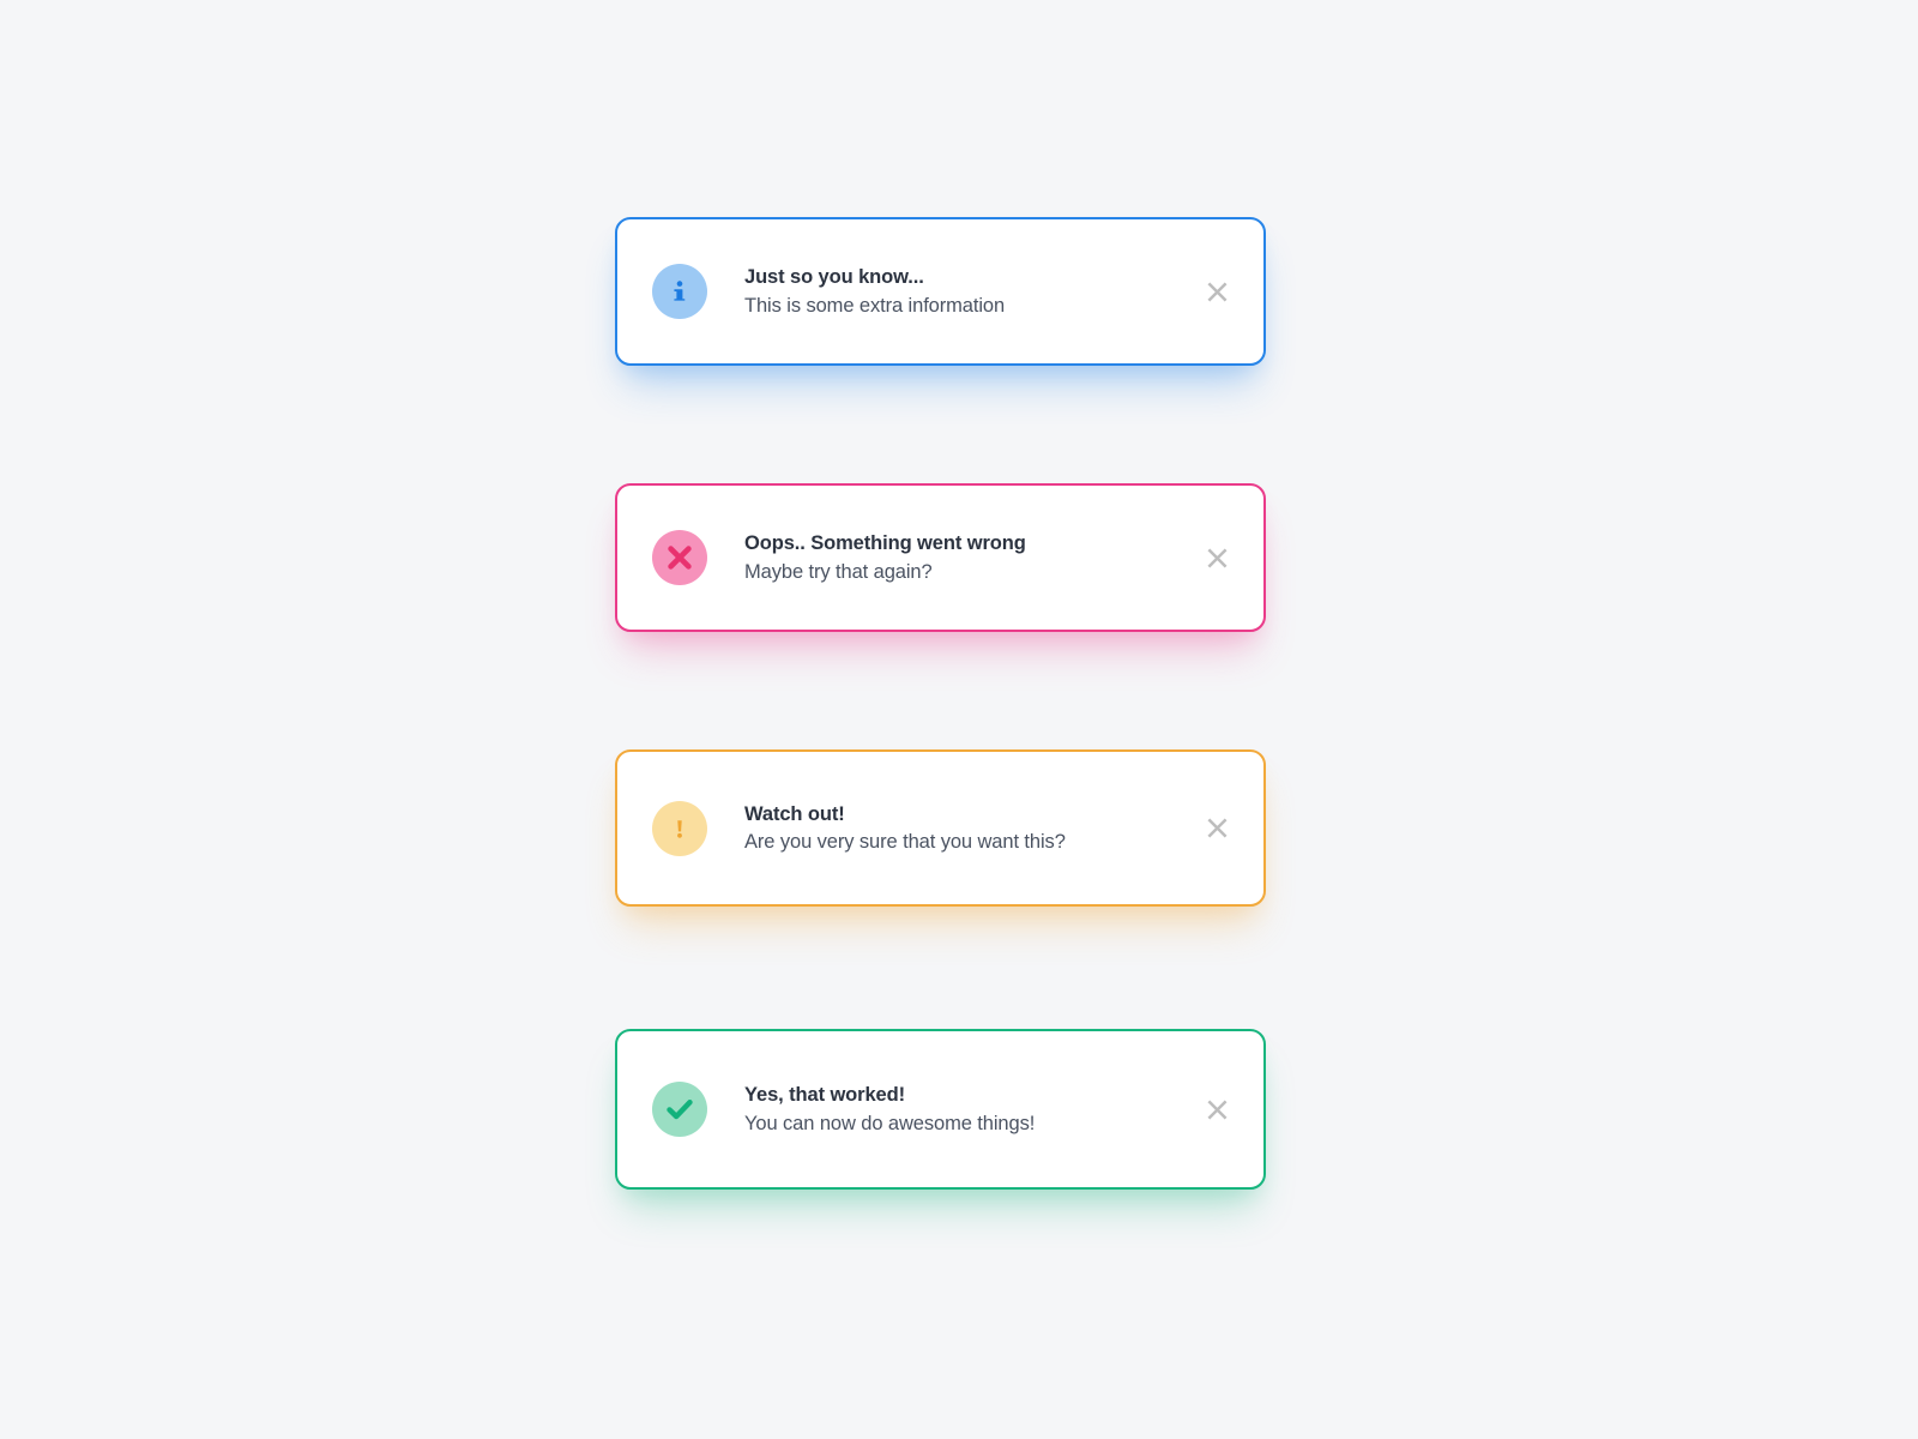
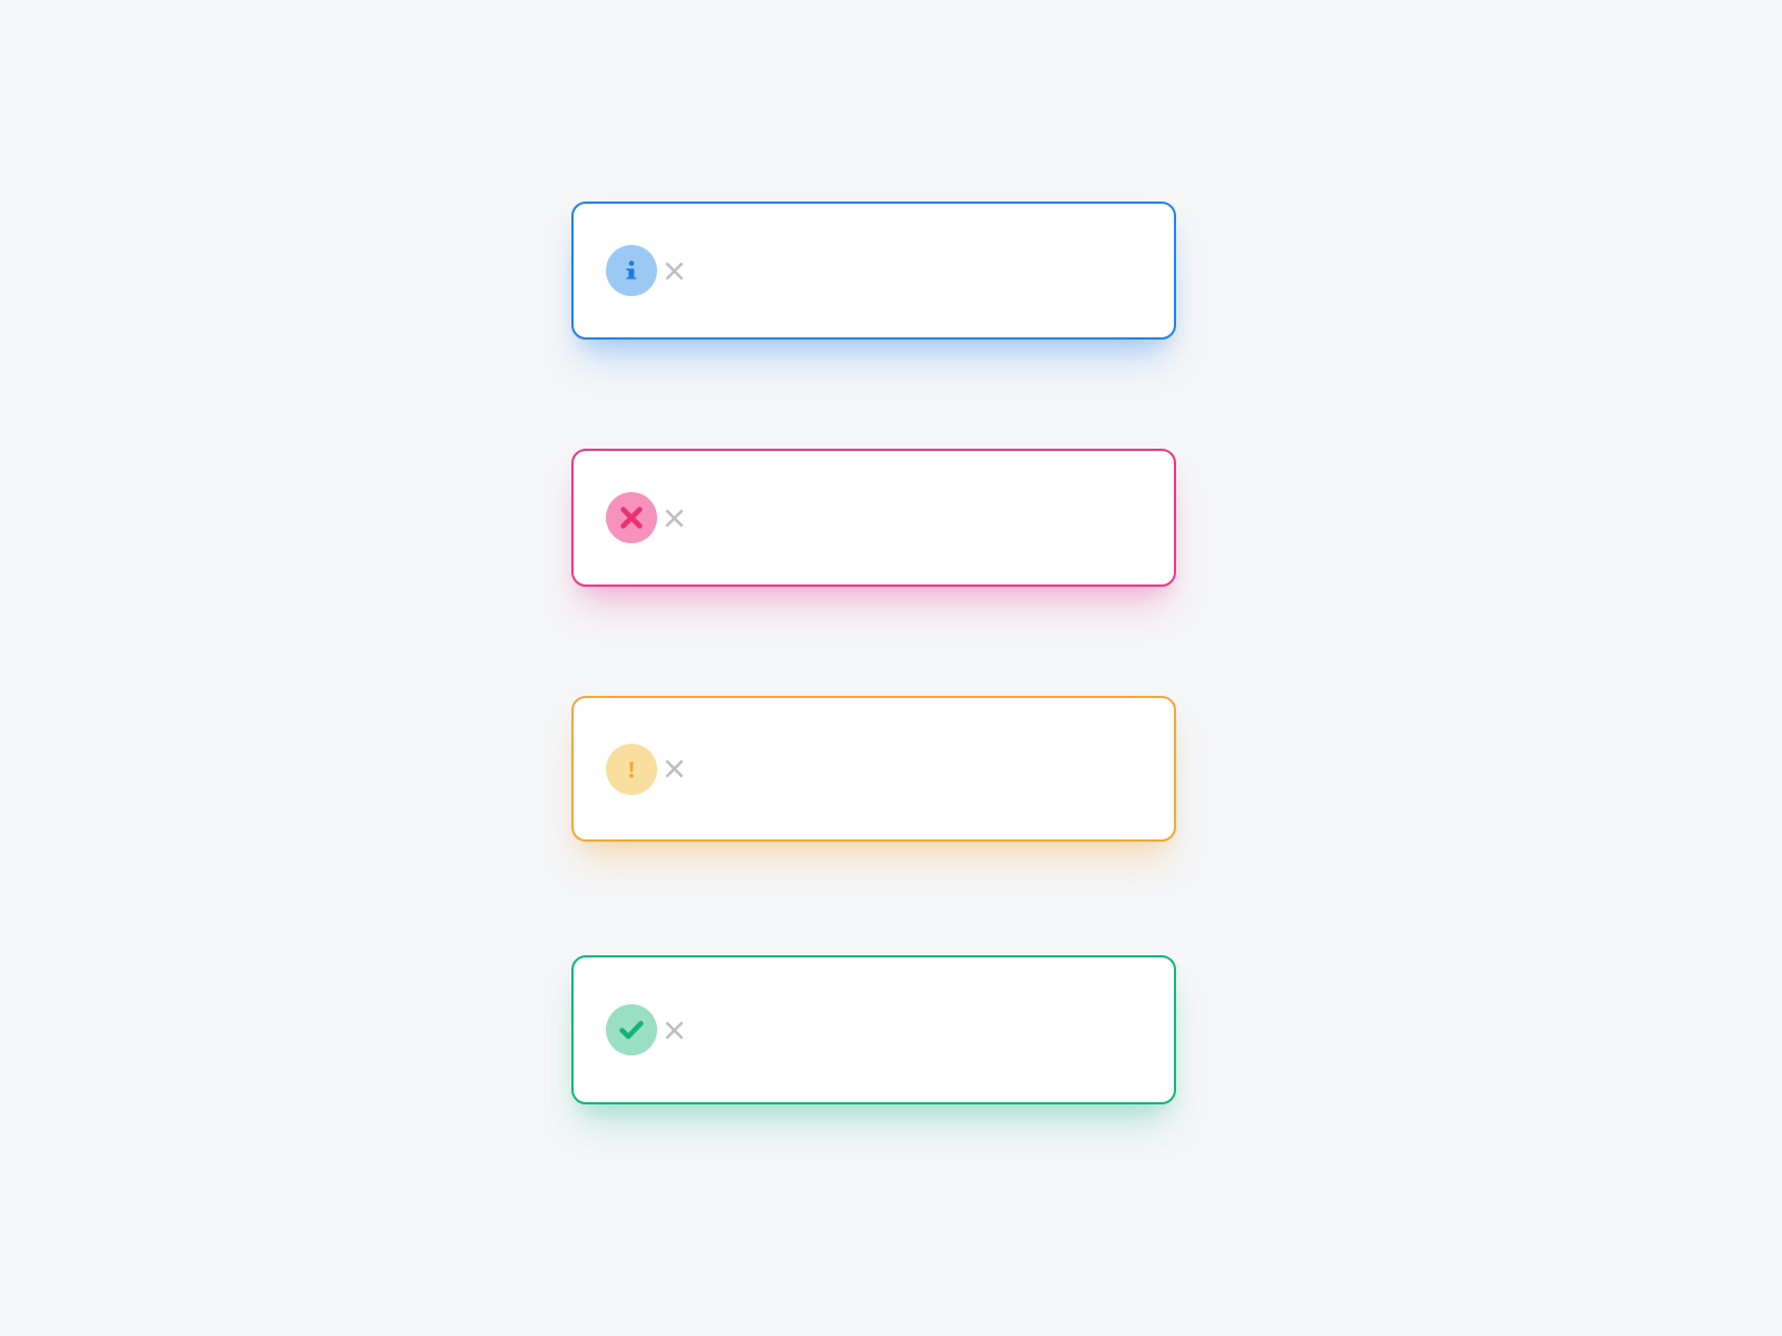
- Just so you know...
- This is some extra information
- Oops.. Something went wrong
- Maybe try that again?
- Watch out!
- Are you very sure that you want this?
- Yes, that worked!
- You can now do awesome things!
